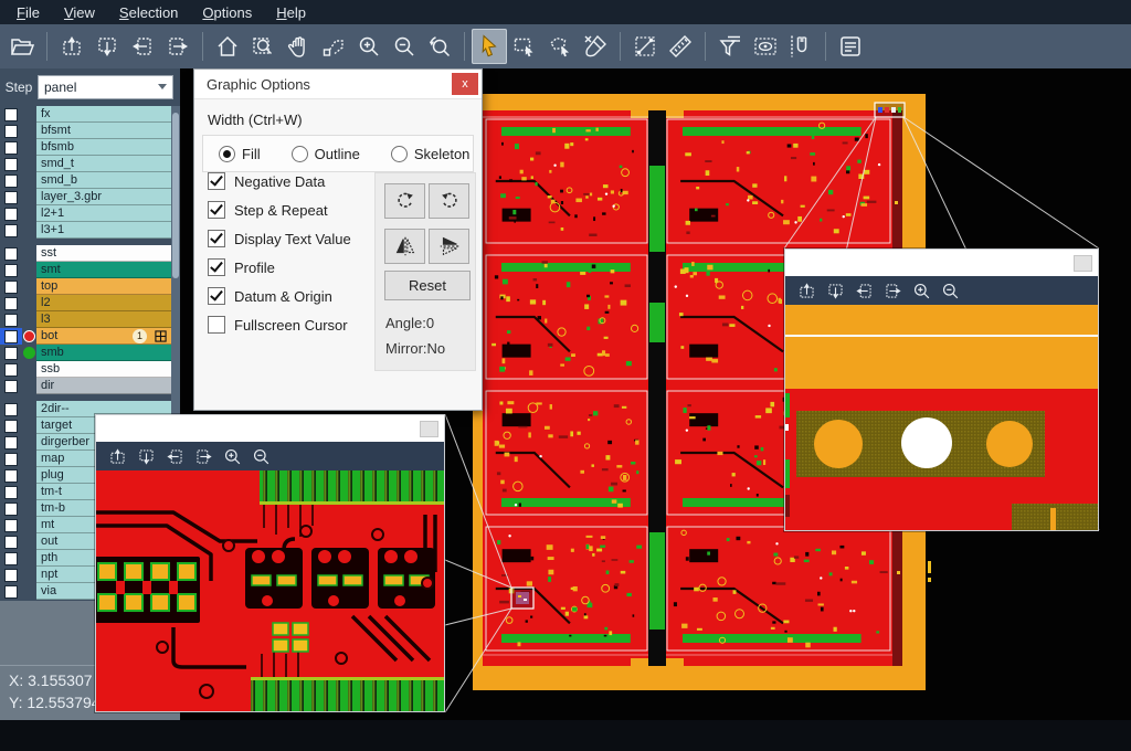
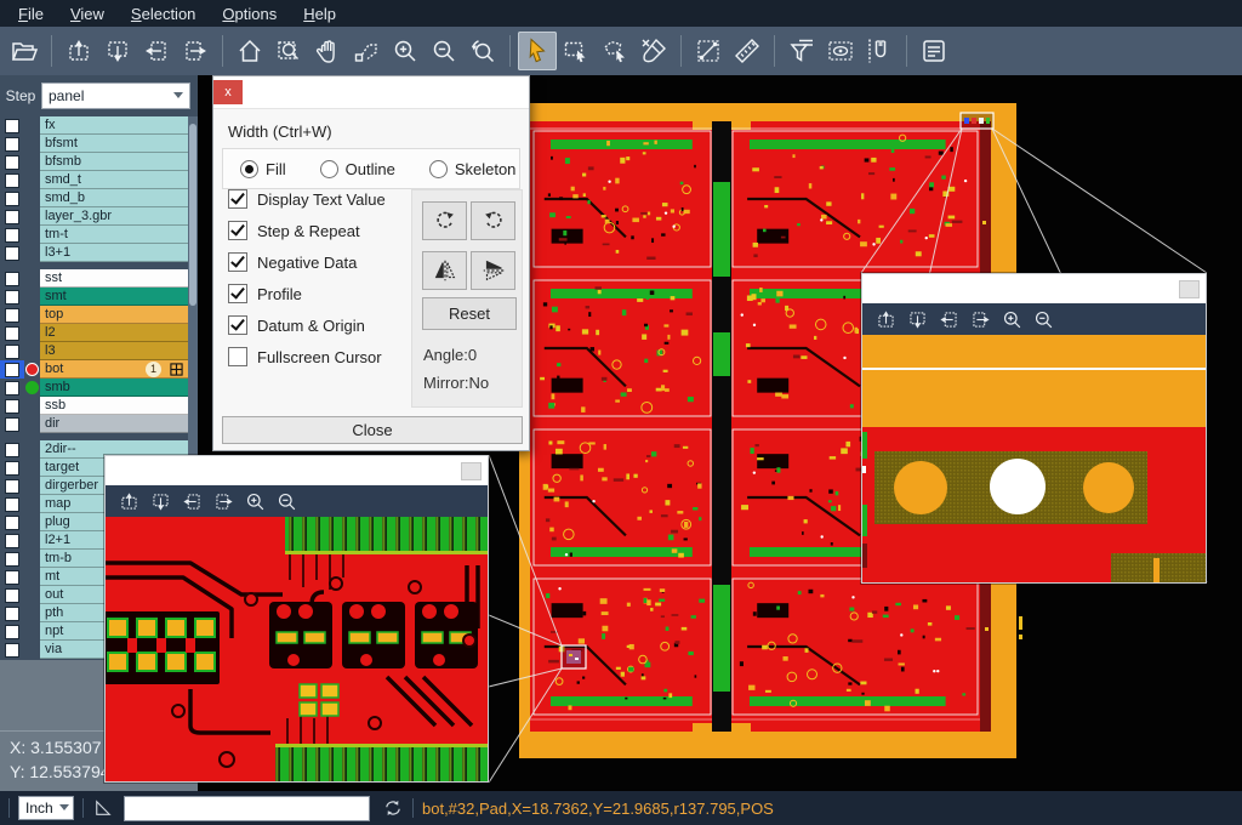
  File
  View
  Selection
  Options
  Help
  Step
  panel
  fx
  bfsmt
  bfsmb
  smd_t
  smd_b
  layer_3.gbr
- l2+1
+ tm-t
  l3+1
  sst
  smt
  top
  l2
  l3
  bot
  1
  smb
  ssb
  dir
  2dir--
  target
  dirgerber
  map
  plug
- tm-t
+ l2+1
  tm-b
  mt
  out
  pth
  npt
  via
  X: 3.155307
  Y: 12.55379
- Graphic Options
  x
  Width (Ctrl+W)
  Fill
  Outline
  Skeleton
- Negative Data
+ Display Text Value
  Step & Repeat
- Display Text Value
+ Negative Data
  Profile
  Datum & Origin
  Fullscreen Cursor
  Reset
  Angle:0
  Mirror:No
+ Close
+ Inch
+ bot,#32,Pad,X=18.7362,Y=21.9685,r137.795,POS
